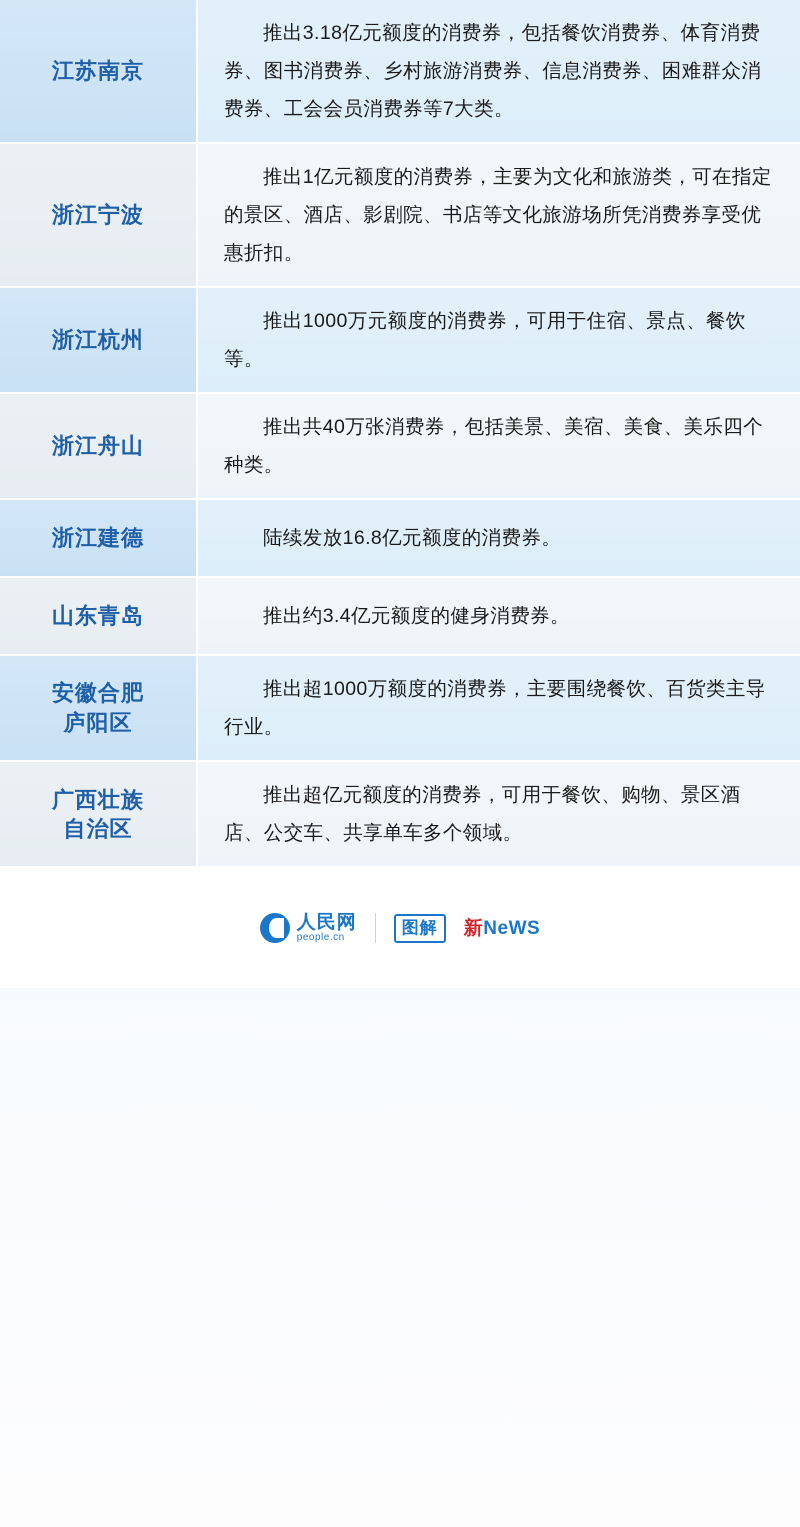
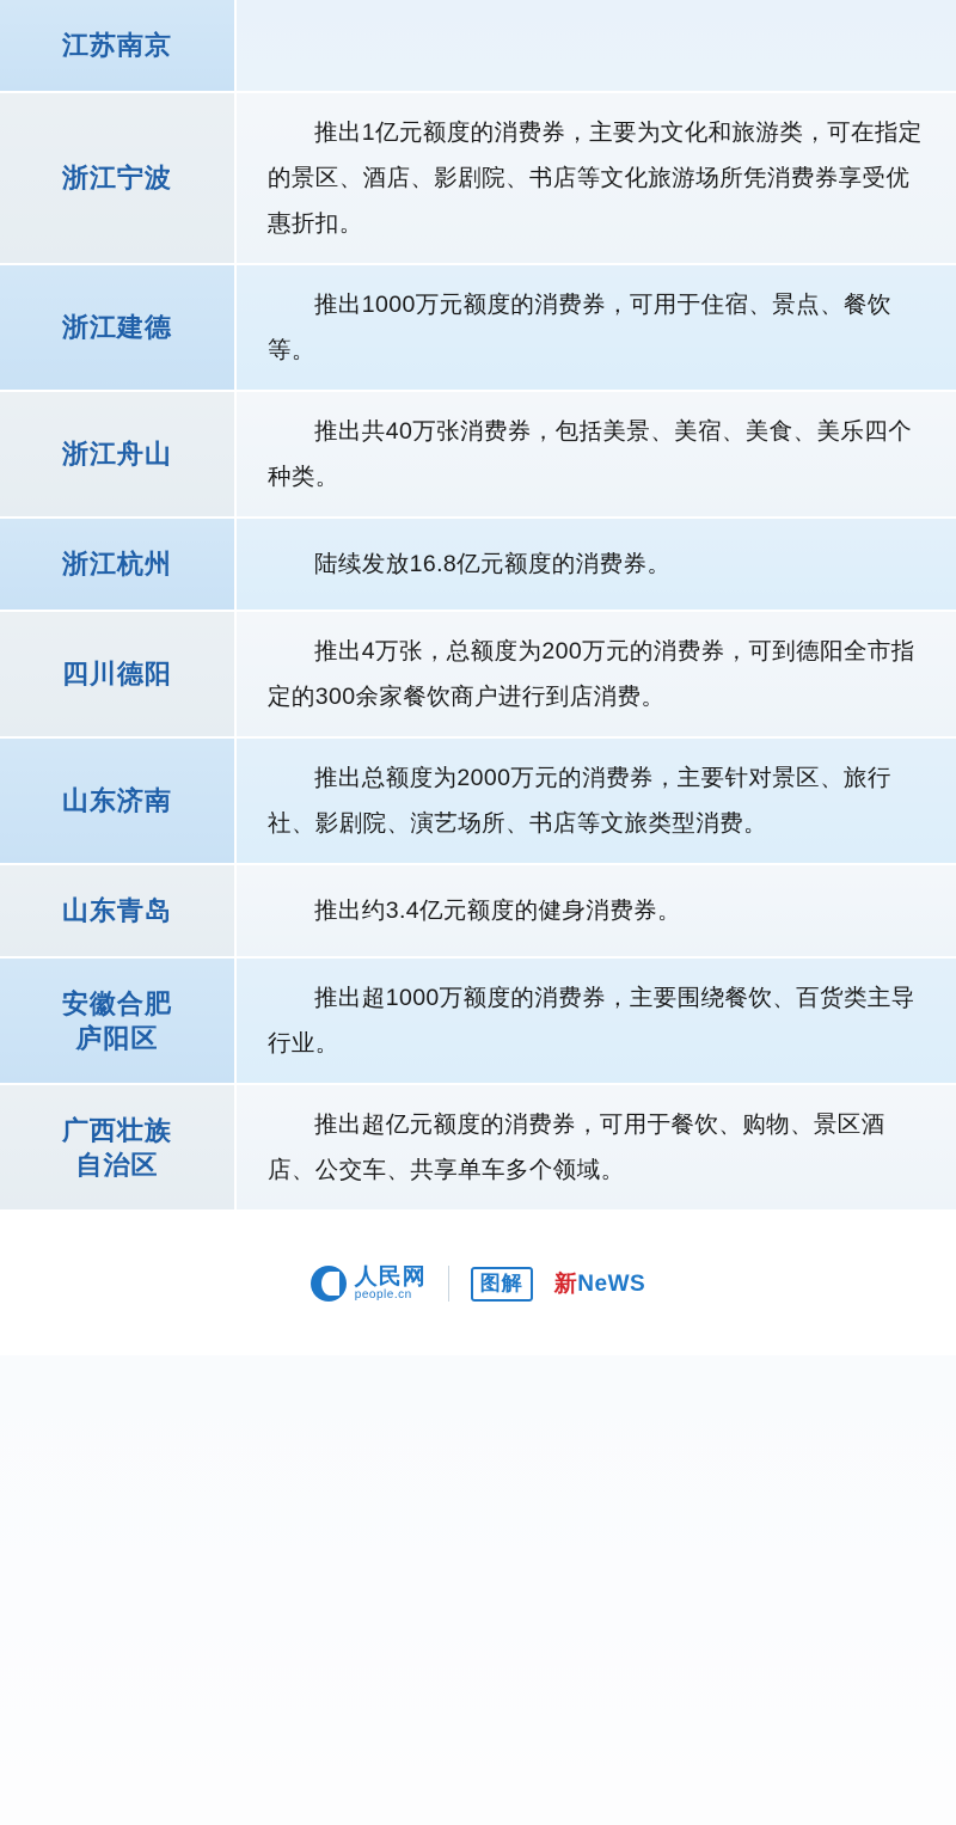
  江苏南京
- 推出3.18亿元额度的消费券，包括餐饮消费券、体育消费券、图书消费券、乡村旅游消费券、信息消费券、困难群众消费券、工会会员消费券等7大类。
  浙江宁波
  推出1亿元额度的消费券，主要为文化和旅游类，可在指定的景区、酒店、影剧院、书店等文化旅游场所凭消费券享受优惠折扣。
- 浙江杭州
+ 浙江建德
  推出1000万元额度的消费券，可用于住宿、景点、餐饮等。
  浙江舟山
  推出共40万张消费券，包括美景、美宿、美食、美乐四个种类。
- 浙江建德
+ 浙江杭州
  陆续发放16.8亿元额度的消费券。
+ 四川德阳
+ 推出4万张，总额度为200万元的消费券，可到德阳全市指定的300余家餐饮商户进行到店消费。
+ 山东济南
+ 推出总额度为2000万元的消费券，主要针对景区、旅行社、影剧院、演艺场所、书店等文旅类型消费。
  山东青岛
  推出约3.4亿元额度的健身消费券。
  安徽合肥
  庐阳区
  推出超1000万额度的消费券，主要围绕餐饮、百货类主导行业。
  广西壮族
  自治区
  推出超亿元额度的消费券，可用于餐饮、购物、景区酒店、公交车、共享单车多个领域。
  人民网
  people.cn
  图解
  新NeWS
